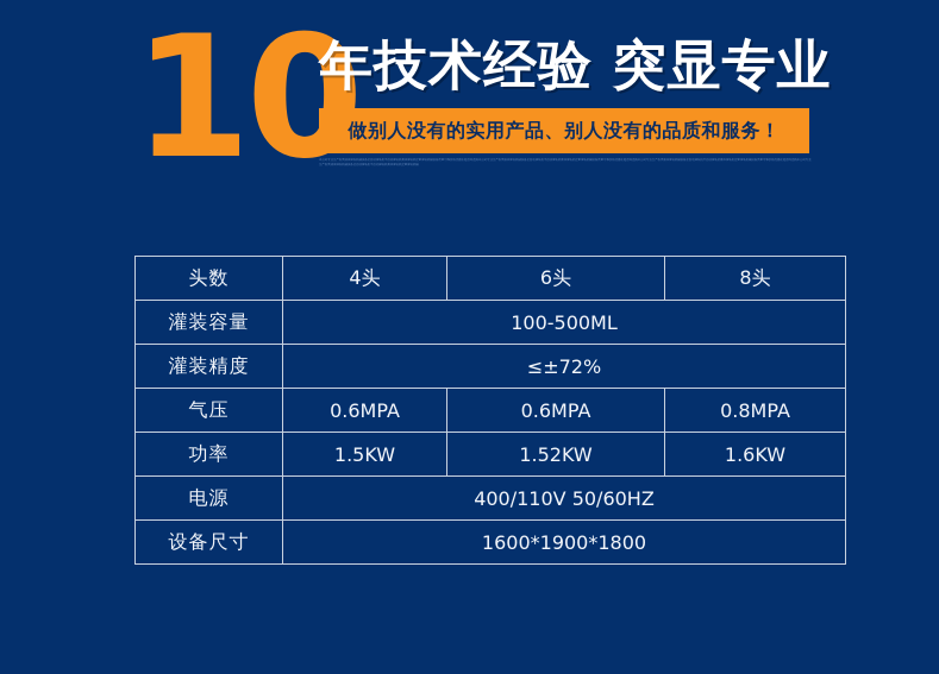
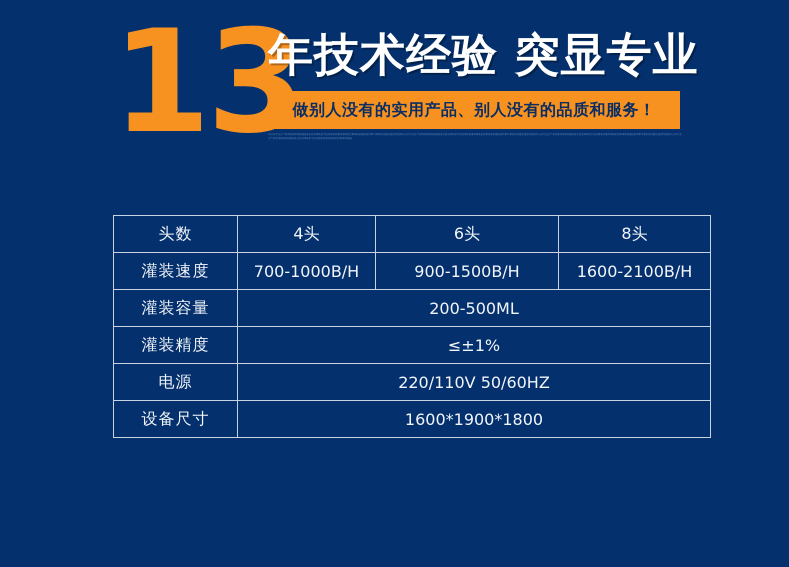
- 10
+ 13
  年技术经验 突显专业
  做别人没有的实用产品、别人没有的品质和服务！
  头数	4头	6头	8头
+ 灌装速度	700-1000B/H	900-1500B/H	1600-2100B/H
- 灌装容量	100-500ML
+ 灌装容量	200-500ML
- 灌装精度	≤±72%
+ 灌装精度	≤±1%
- 气压	0.6MPA	0.6MPA	0.8MPA
- 功率	1.5KW	1.52KW	1.6KW
- 电源	400/110V 50/60HZ
+ 电源	220/110V 50/60HZ
  设备尺寸	1600*1900*1800
